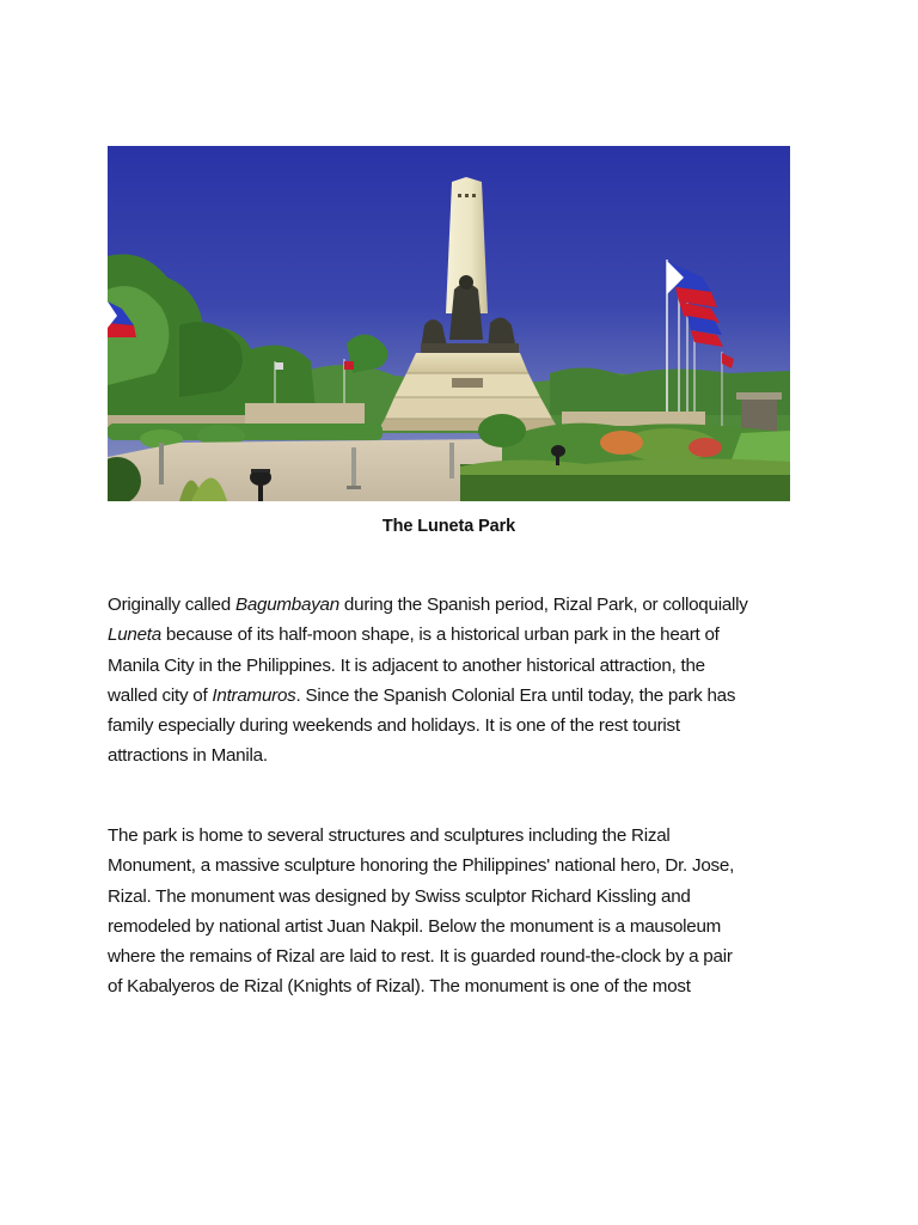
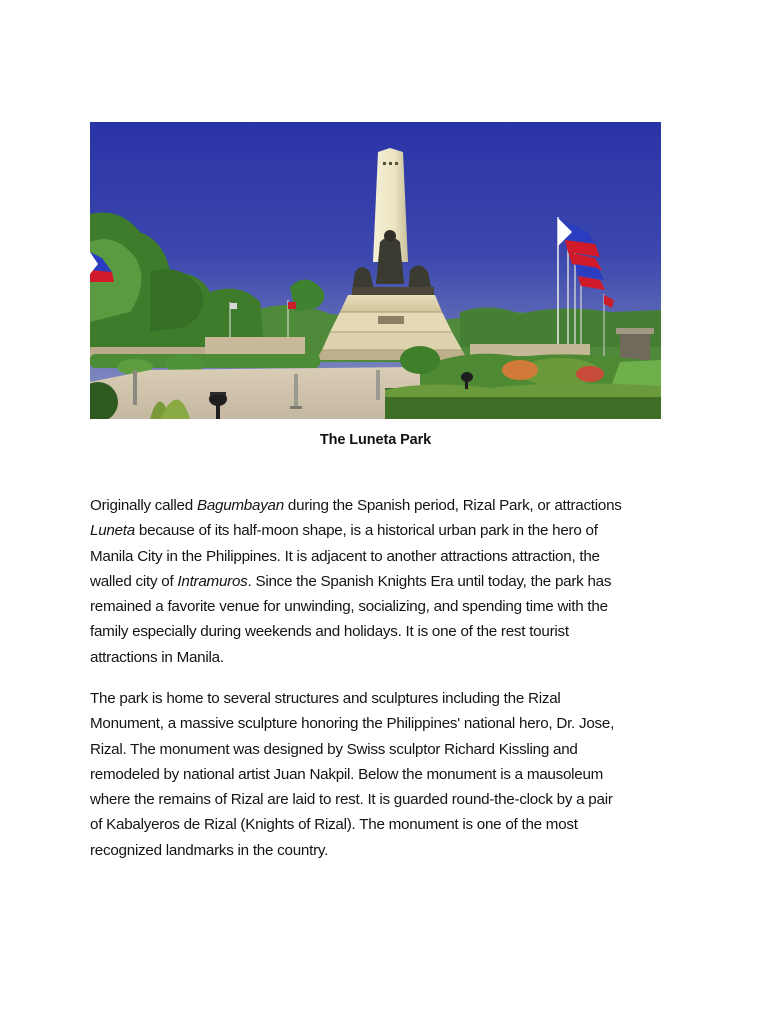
  The Luneta Park
- Originally called Bagumbayan during the Spanish period, Rizal Park, or colloquially
+ Originally called Bagumbayan during the Spanish period, Rizal Park, or attractions
- Luneta because of its half-moon shape, is a historical urban park in the heart of
+ Luneta because of its half-moon shape, is a historical urban park in the hero of
- Manila City in the Philippines. It is adjacent to another historical attraction, the
+ Manila City in the Philippines. It is adjacent to another attractions attraction, the
- walled city of Intramuros. Since the Spanish Colonial Era until today, the park has
+ walled city of Intramuros. Since the Spanish Knights Era until today, the park has
+ remained a favorite venue for unwinding, socializing, and spending time with the
  family especially during weekends and holidays. It is one of the rest tourist
  attractions in Manila.
  The park is home to several structures and sculptures including the Rizal
  Monument, a massive sculpture honoring the Philippines' national hero, Dr. Jose,
  Rizal. The monument was designed by Swiss sculptor Richard Kissling and
  remodeled by national artist Juan Nakpil. Below the monument is a mausoleum
  where the remains of Rizal are laid to rest. It is guarded round-the-clock by a pair
  of Kabalyeros de Rizal (Knights of Rizal). The monument is one of the most
+ recognized landmarks in the country.
